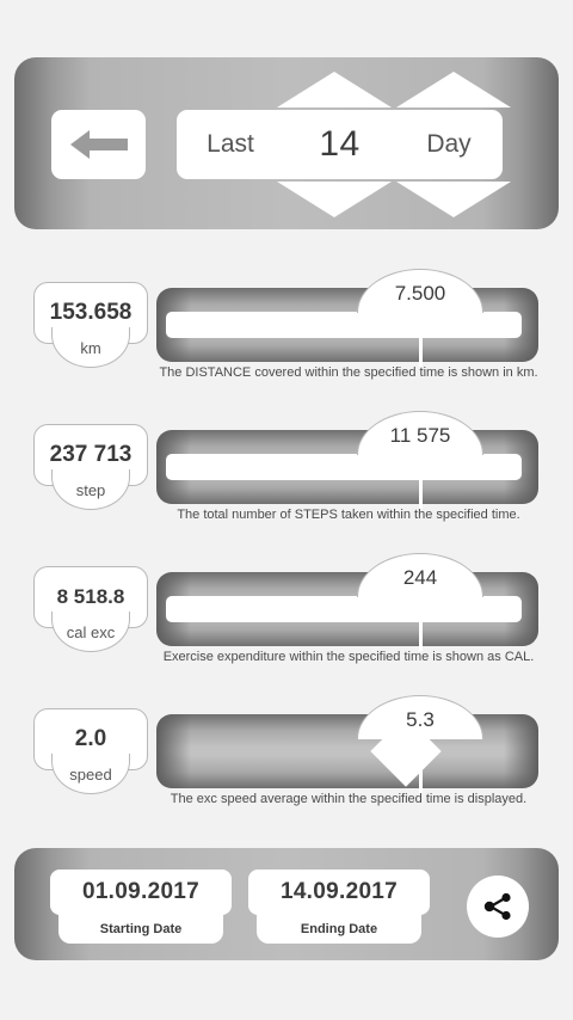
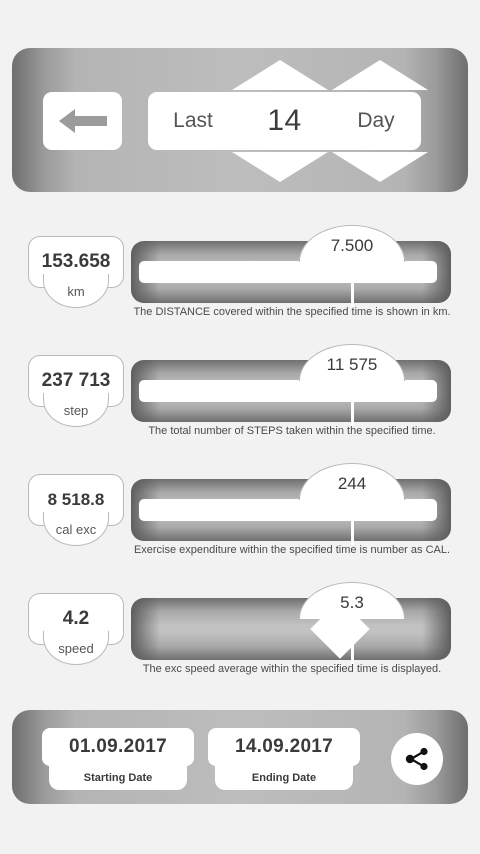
  Last
  14
  Day
  153.658
  km
  7.500
  The DISTANCE covered within the specified time is shown in km.
  237 713
  step
  11 575
  The total number of STEPS taken within the specified time.
  8 518.8
  cal exc
  244
- Exercise expenditure within the specified time is shown as CAL.
+ Exercise expenditure within the specified time is number as CAL.
- 2.0
+ 4.2
  speed
  5.3
  The exc speed average within the specified time is displayed.
  Starting Date
  01.09.2017
  Ending Date
  14.09.2017
